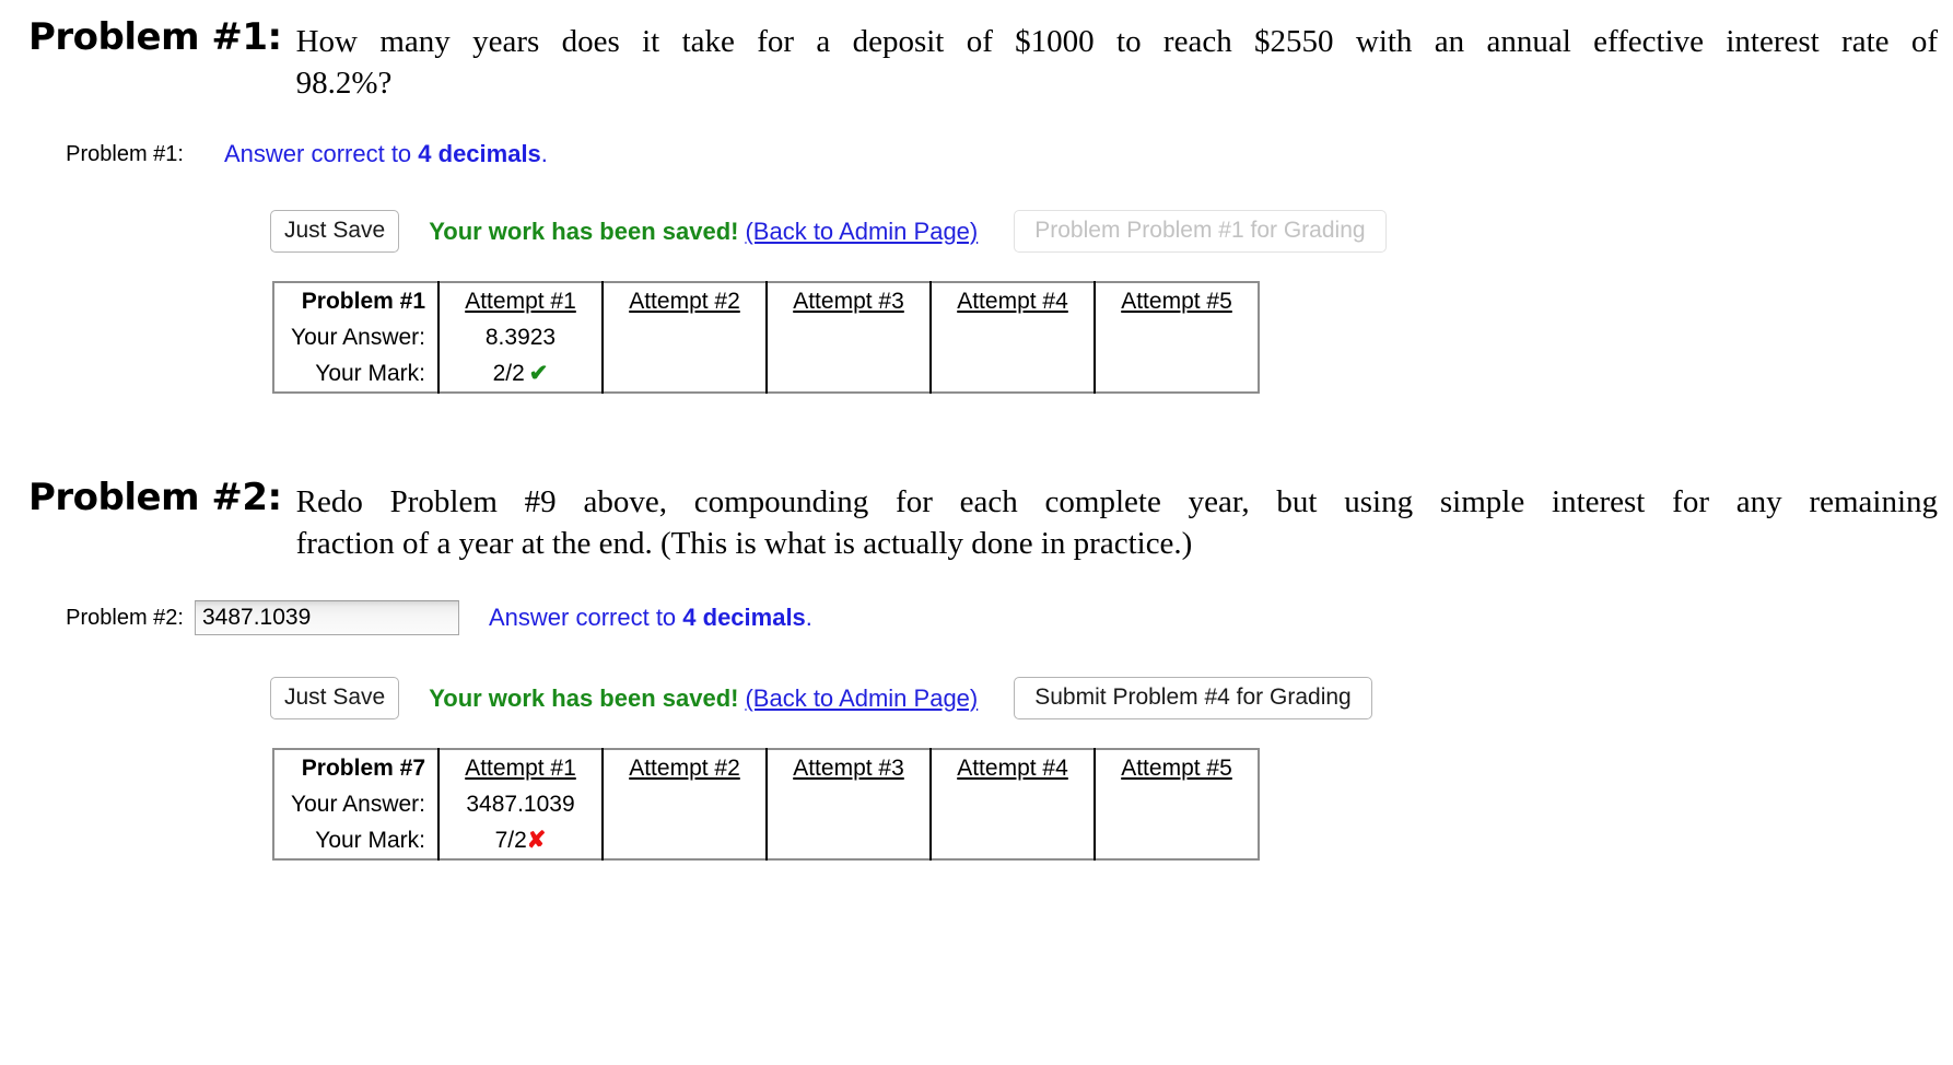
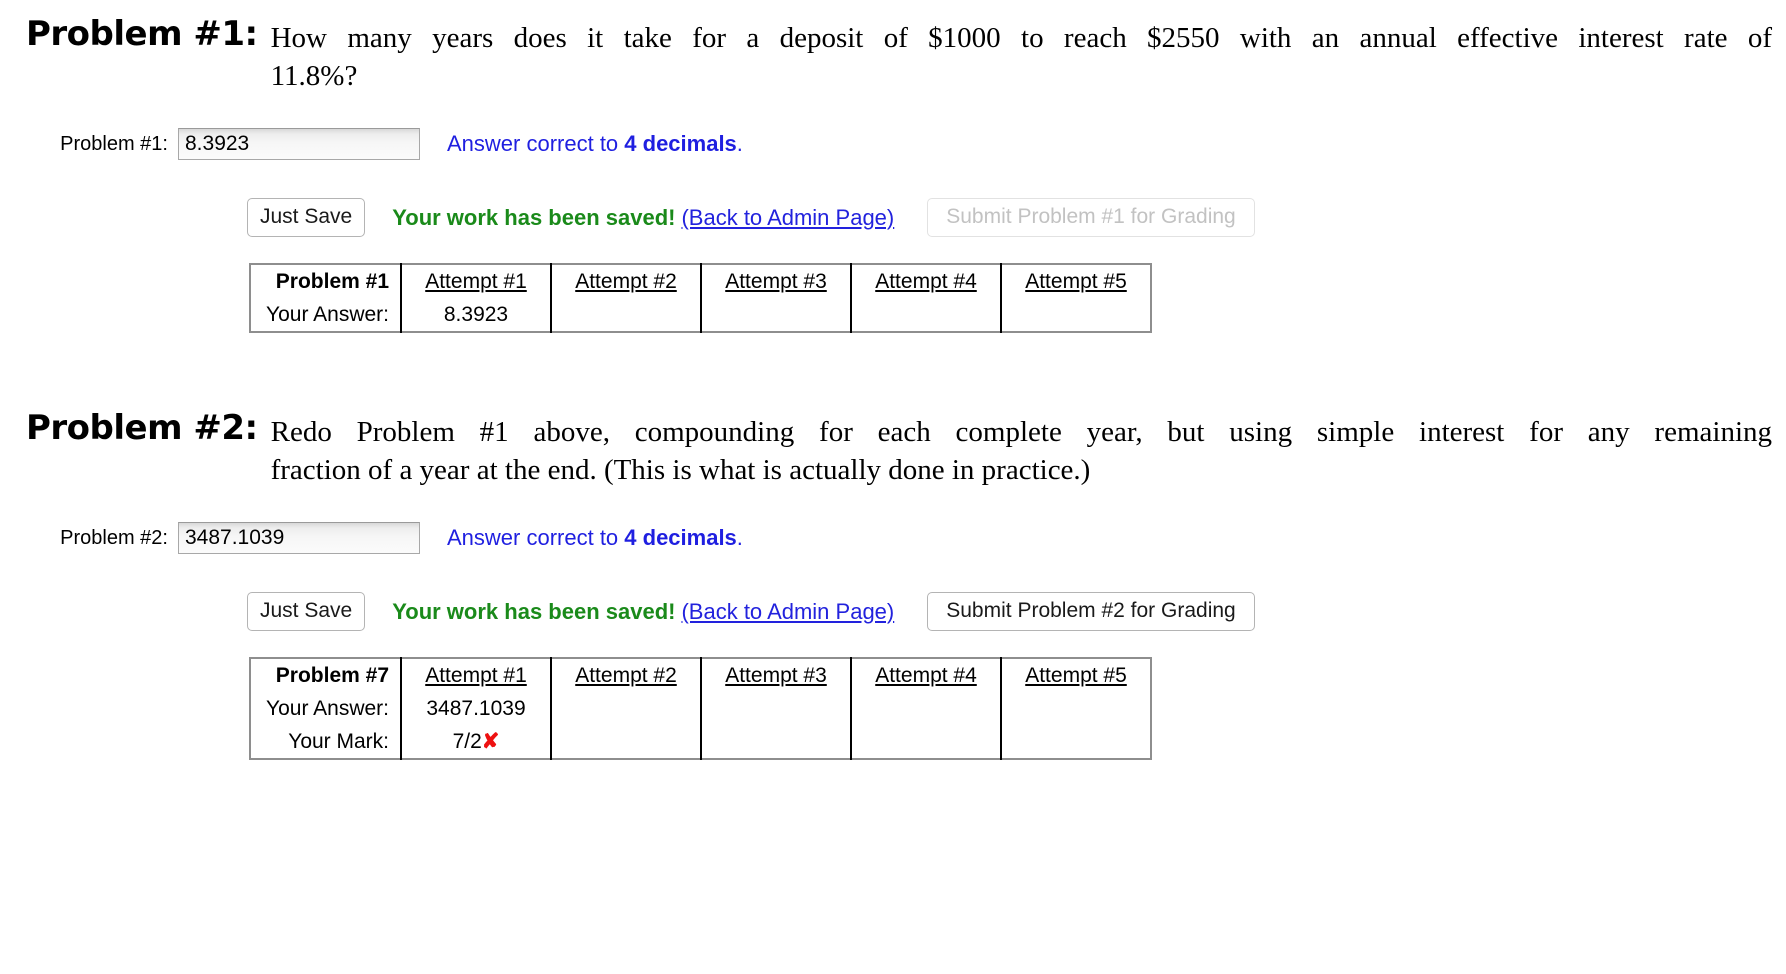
  Problem #1:
  How many years does it take for a deposit of $1000 to reach $2550 with an annual effective interest rate of
- 98.2%?
+ 11.8%?
  Problem #1:
+ 8.3923
  Answer correct to 4 decimals.
  Just Save
  Your work has been saved! (Back to Admin Page)
- Problem Problem #1 for Grading
+ Submit Problem #1 for Grading
  Problem #1	Attempt #1	Attempt #2	Attempt #3	Attempt #4	Attempt #5
  Your Answer:	8.3923
- Your Mark:	2/2 ✔
  Problem #2:
- Redo Problem #9 above, compounding for each complete year, but using simple interest for any remaining
+ Redo Problem #1 above, compounding for each complete year, but using simple interest for any remaining
  fraction of a year at the end. (This is what is actually done in practice.)
  Problem #2:
  3487.1039
  Answer correct to 4 decimals.
  Just Save
  Your work has been saved! (Back to Admin Page)
- Submit Problem #4 for Grading
+ Submit Problem #2 for Grading
  Problem #7	Attempt #1	Attempt #2	Attempt #3	Attempt #4	Attempt #5
  Your Answer:	3487.1039
  Your Mark:	7/2✘
